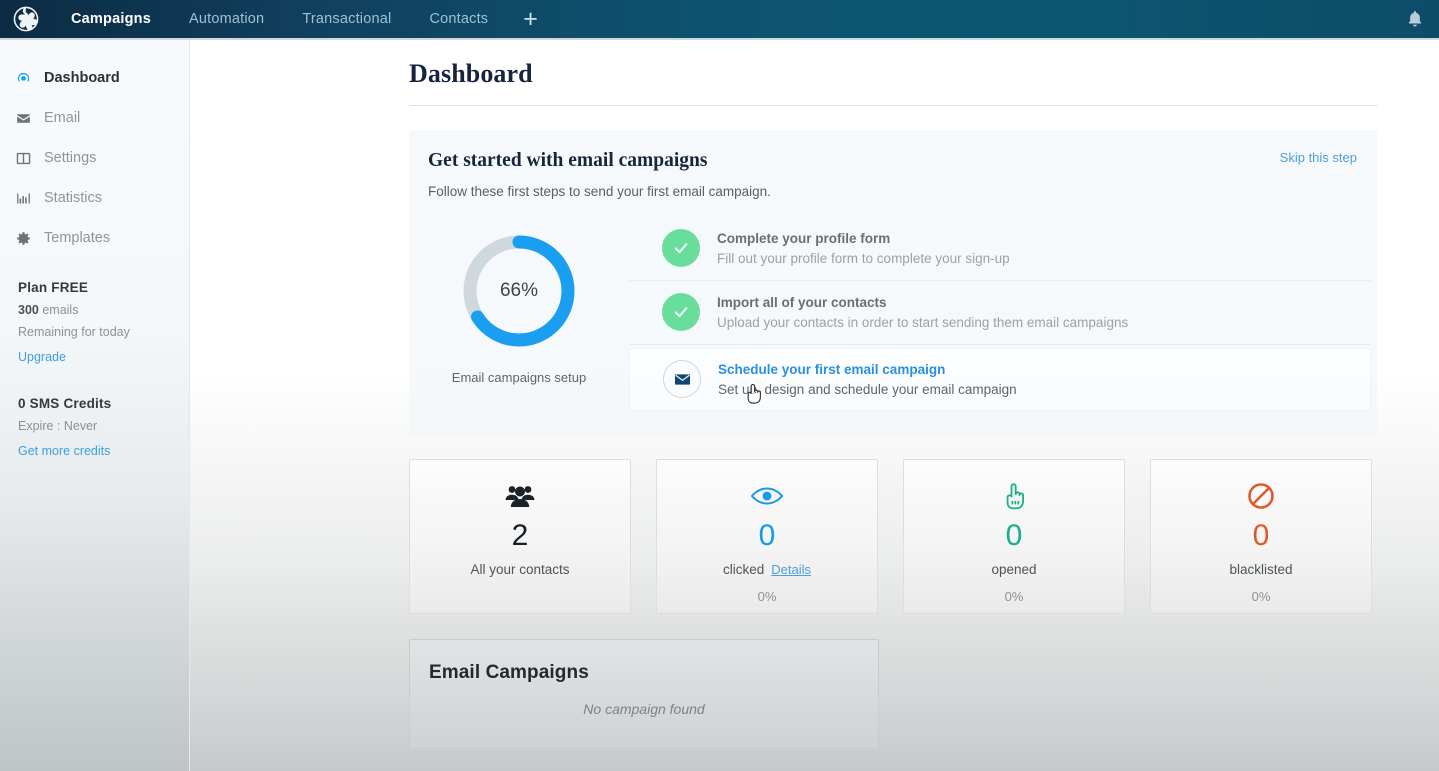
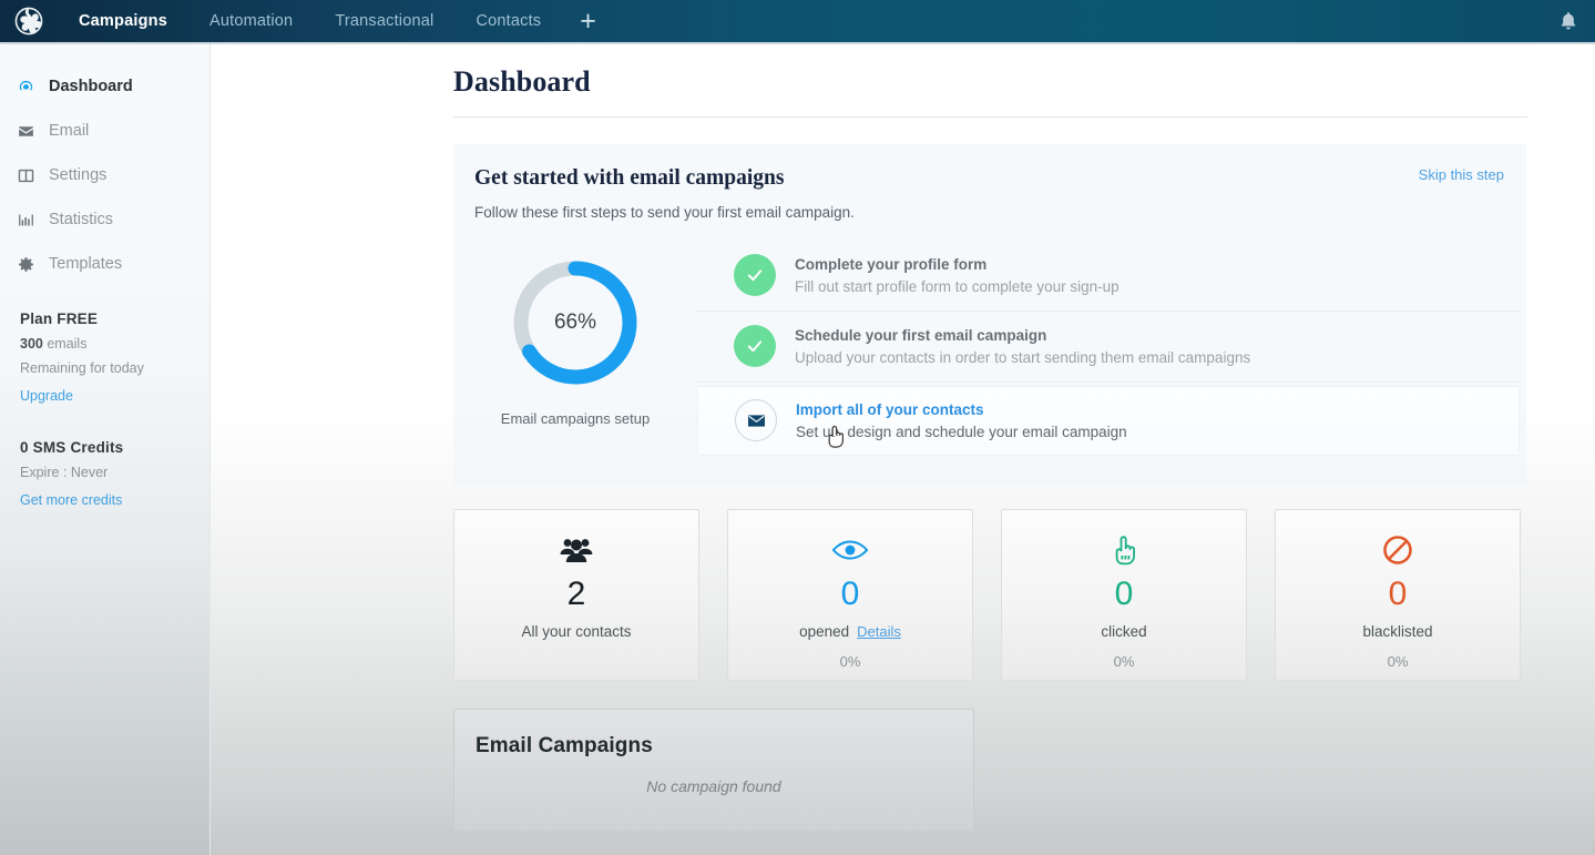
  Campaigns
  Automation
  Transactional
  Contacts
  +
  Dashboard
  Email
  Settings
  Statistics
  Templates
  Plan FREE
  300 emails
  Remaining for today
  Upgrade
  0 SMS Credits
  Expire : Never
  Get more credits
  Dashboard
  Get started with email campaigns
  Skip this step
  Follow these first steps to send your first email campaign.
  66%
  Email campaigns setup
  Complete your profile form
- Fill out your profile form to complete your sign-up
+ Fill out start profile form to complete your sign-up
- Import all of your contacts
+ Schedule your first email campaign
  Upload your contacts in order to start sending them email campaigns
- Schedule your first email campaign
+ Import all of your contacts
  Set u, design and schedule your email campaign
  2
  All your contacts
  0
- clicked
+ opened
  Details
  0%
  0
- opened
+ clicked
  0%
  0
  blacklisted
  0%
  Email Campaigns
  No campaign found
